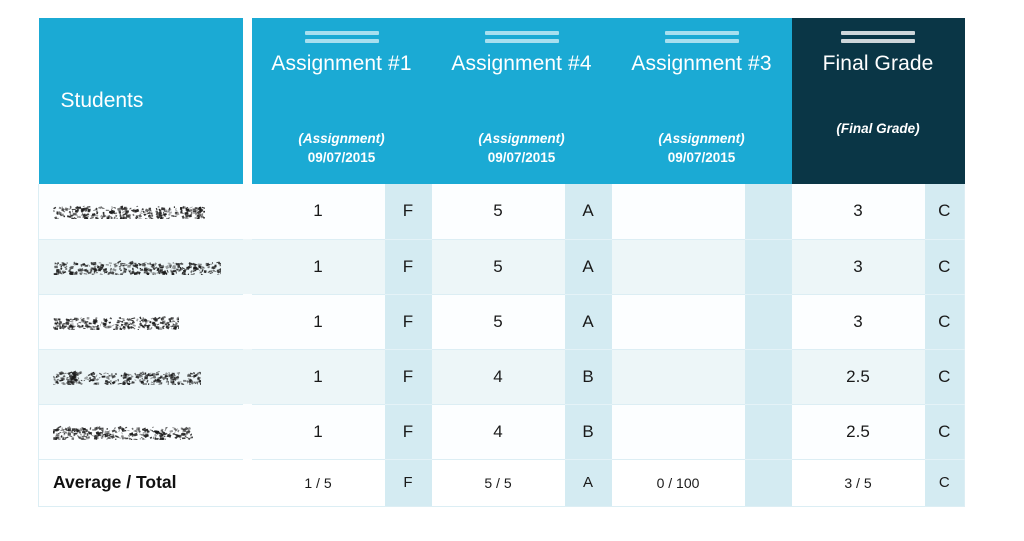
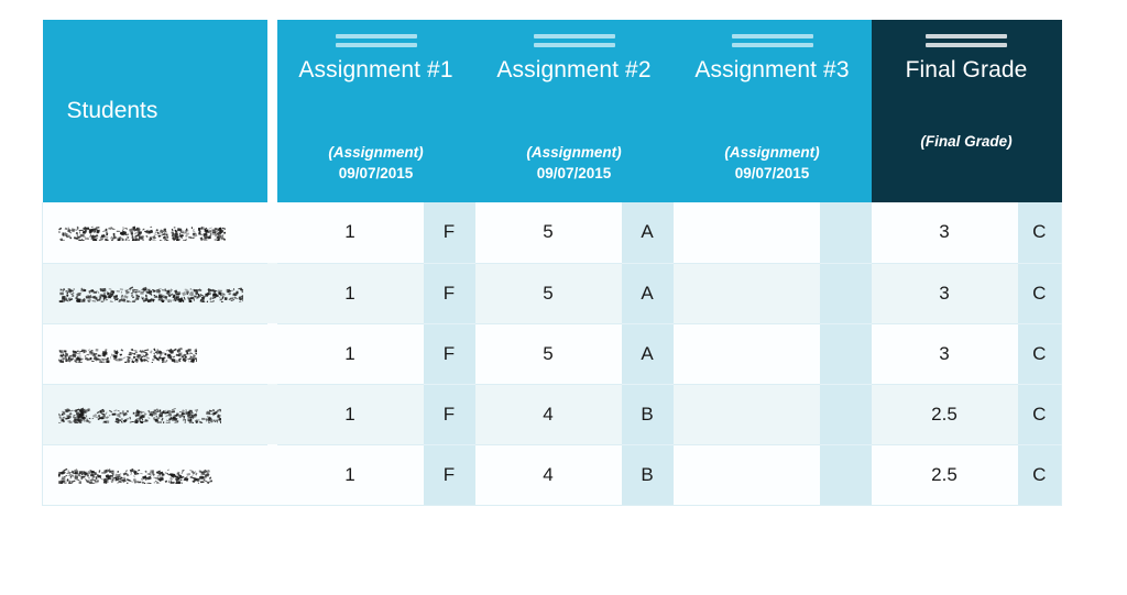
- Students		Assignment #1 (Assignment) 09/07/2015	Assignment #4 (Assignment) 09/07/2015	Assignment #3 (Assignment) 09/07/2015	Final Grade (Final Grade)
+ Students		Assignment #1 (Assignment) 09/07/2015	Assignment #2 (Assignment) 09/07/2015	Assignment #3 (Assignment) 09/07/2015	Final Grade (Final Grade)
  		1	F	5	A			3	C
  		1	F	5	A			3	C
  		1	F	5	A			3	C
  		1	F	4	B			2.5	C
  		1	F	4	B			2.5	C
- Average / Total		1 / 5	F	5 / 5	A	0 / 100		3 / 5	C
